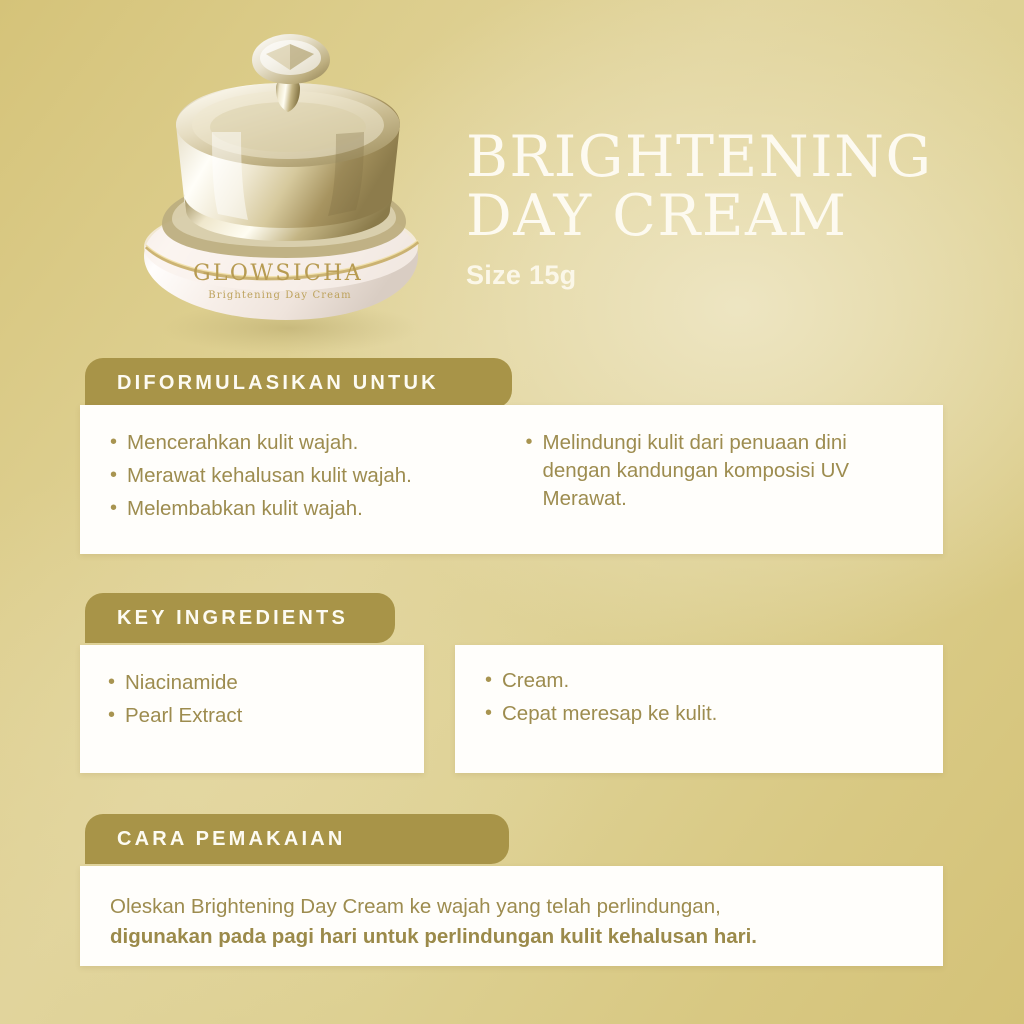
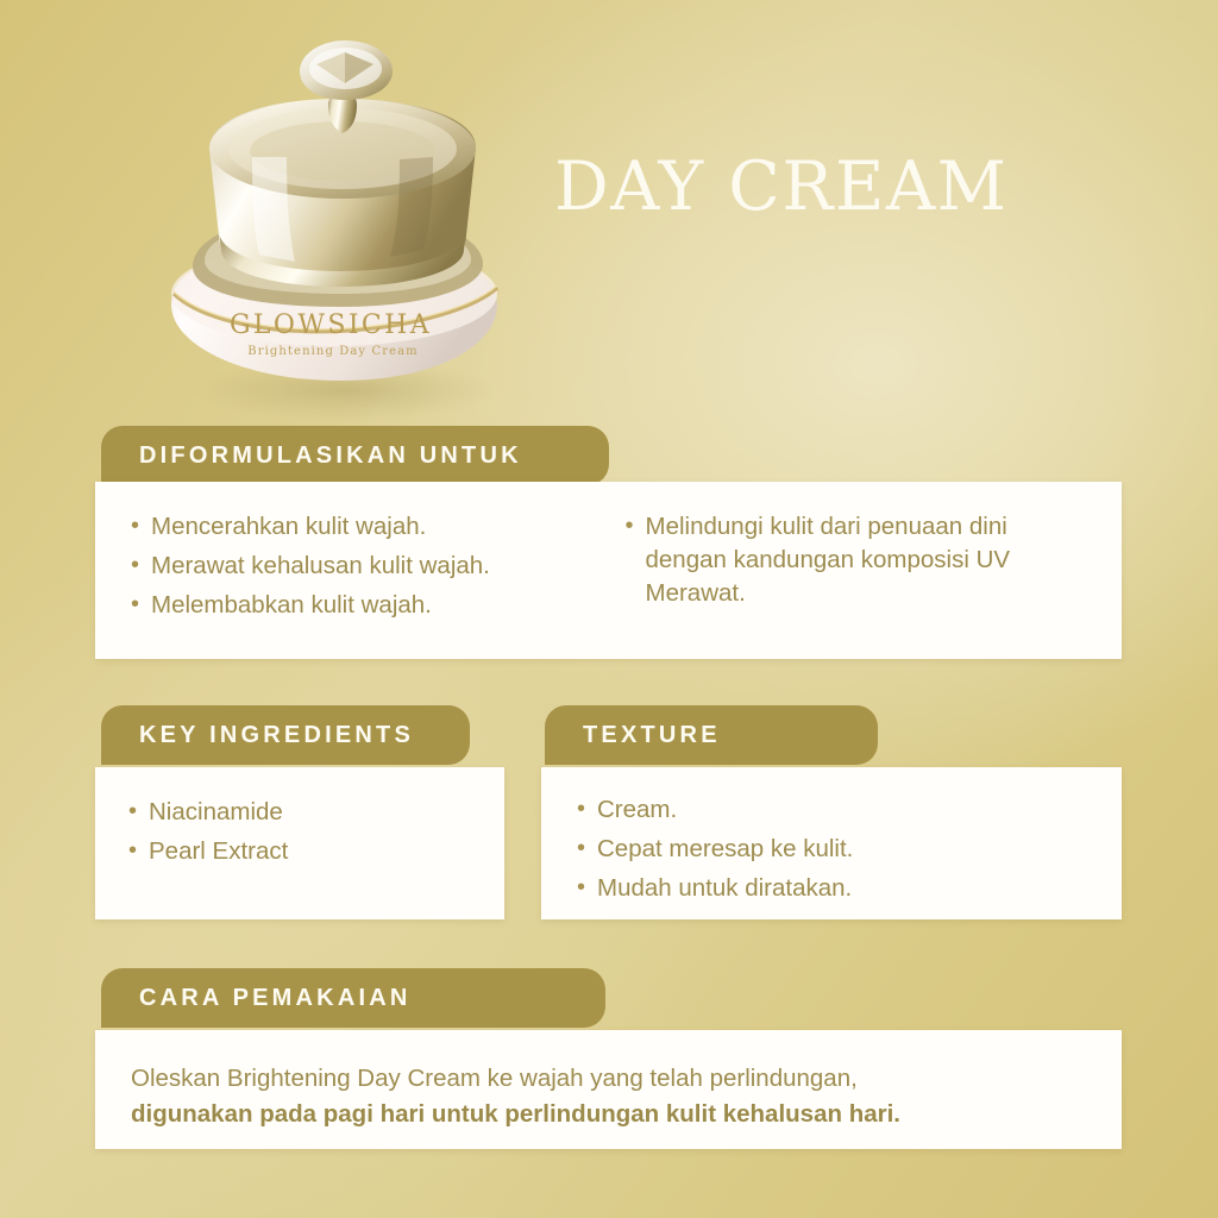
  GLOWSICHA
  Brightening Day Cream
- BRIGHTENING
  DAY CREAM
- Size 15g
  DIFORMULASIKAN UNTUK
  Mencerahkan kulit wajah.
  Merawat kehalusan kulit wajah.
  Melembabkan kulit wajah.
  Melindungi kulit dari penuaan dini dengan kandungan komposisi UV Merawat.
  KEY INGREDIENTS
  Niacinamide
  Pearl Extract
+ TEXTURE
  Cream.
  Cepat meresap ke kulit.
+ Mudah untuk diratakan.
  CARA PEMAKAIAN
  Oleskan Brightening Day Cream ke wajah yang telah perlindungan,
  digunakan pada pagi hari untuk perlindungan kulit kehalusan hari.
